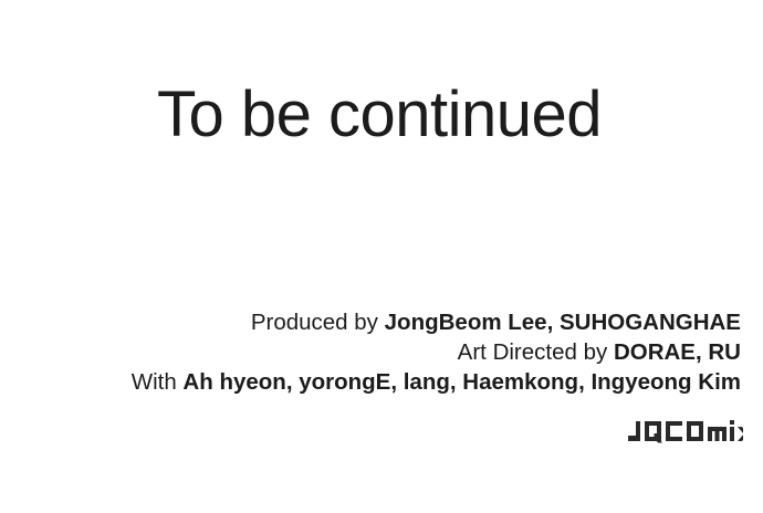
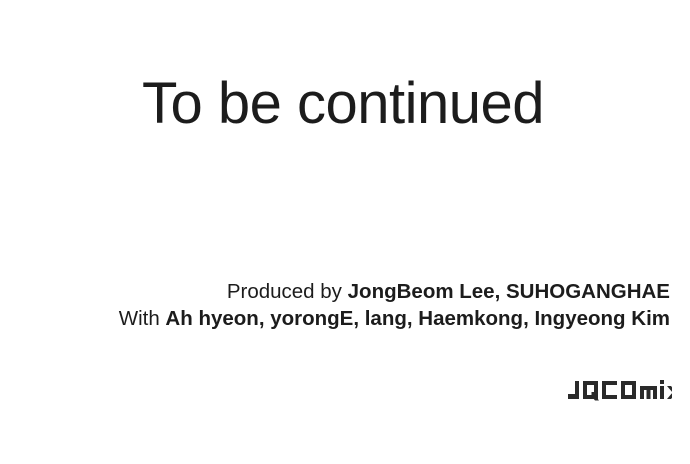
  To be continued
  Produced by JongBeom Lee, SUHOGANGHAE
- Art Directed by DORAE, RU
  With Ah hyeon, yorongE, lang, Haemkong, Ingyeong Kim
